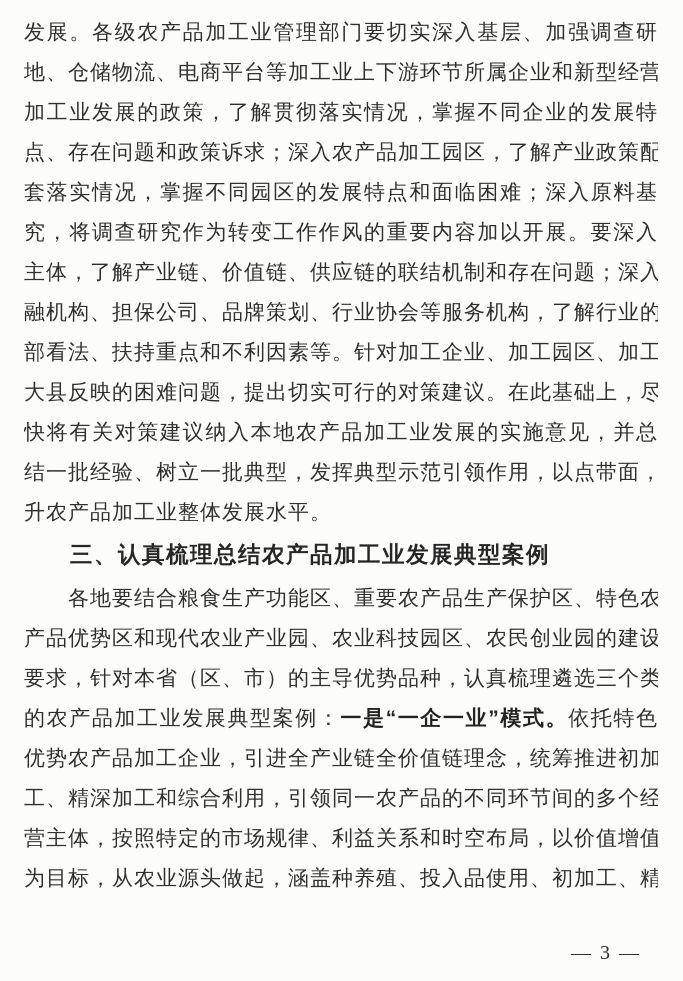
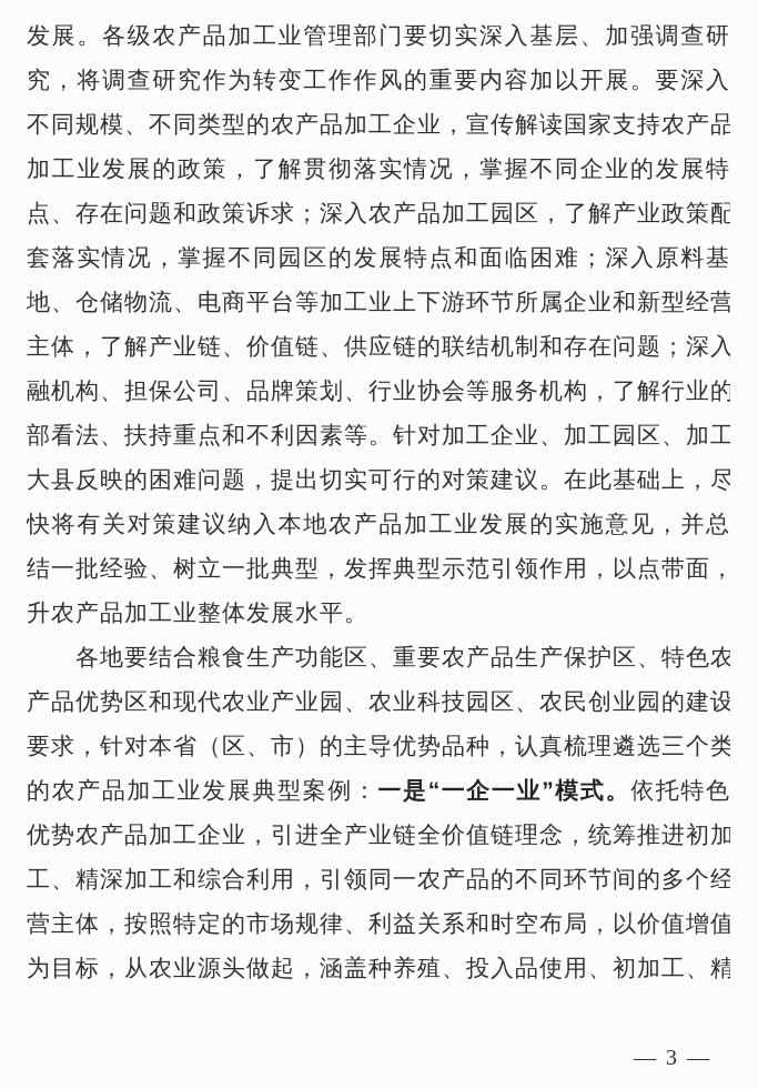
  发展。各级农产品加工业管理部门要切实深入基层、加强调查研
- 地、仓储物流、电商平台等加工业上下游环节所属企业和新型经营
+ 究，将调查研究作为转变工作作风的重要内容加以开展。要深入
+ 不同规模、不同类型的农产品加工企业，宣传解读国家支持农产品
  加工业发展的政策，了解贯彻落实情况，掌握不同企业的发展特
  点、存在问题和政策诉求；深入农产品加工园区，了解产业政策配
  套落实情况，掌握不同园区的发展特点和面临困难；深入原料基
- 究，将调查研究作为转变工作作风的重要内容加以开展。要深入
+ 地、仓储物流、电商平台等加工业上下游环节所属企业和新型经营
  主体，了解产业链、价值链、供应链的联结机制和存在问题；深入
  融机构、担保公司、品牌策划、行业协会等服务机构，了解行业的
  部看法、扶持重点和不利因素等。针对加工企业、加工园区、加工
  大县反映的困难问题，提出切实可行的对策建议。在此基础上，尽
  快将有关对策建议纳入本地农产品加工业发展的实施意见，并总
  结一批经验、树立一批典型，发挥典型示范引领作用，以点带面，
  升农产品加工业整体发展水平。
- 三、认真梳理总结农产品加工业发展典型案例
  各地要结合粮食生产功能区、重要农产品生产保护区、特色农
  产品优势区和现代农业产业园、农业科技园区、农民创业园的建设
  要求，针对本省（区、市）的主导优势品种，认真梳理遴选三个类
  的农产品加工业发展典型案例：一是“一企一业”模式。依托特色
  优势农产品加工企业，引进全产业链全价值链理念，统筹推进初加
  工、精深加工和综合利用，引领同一农产品的不同环节间的多个经
  营主体，按照特定的市场规律、利益关系和时空布局，以价值增值
  为目标，从农业源头做起，涵盖种养殖、投入品使用、初加工、精
  — 3 —
